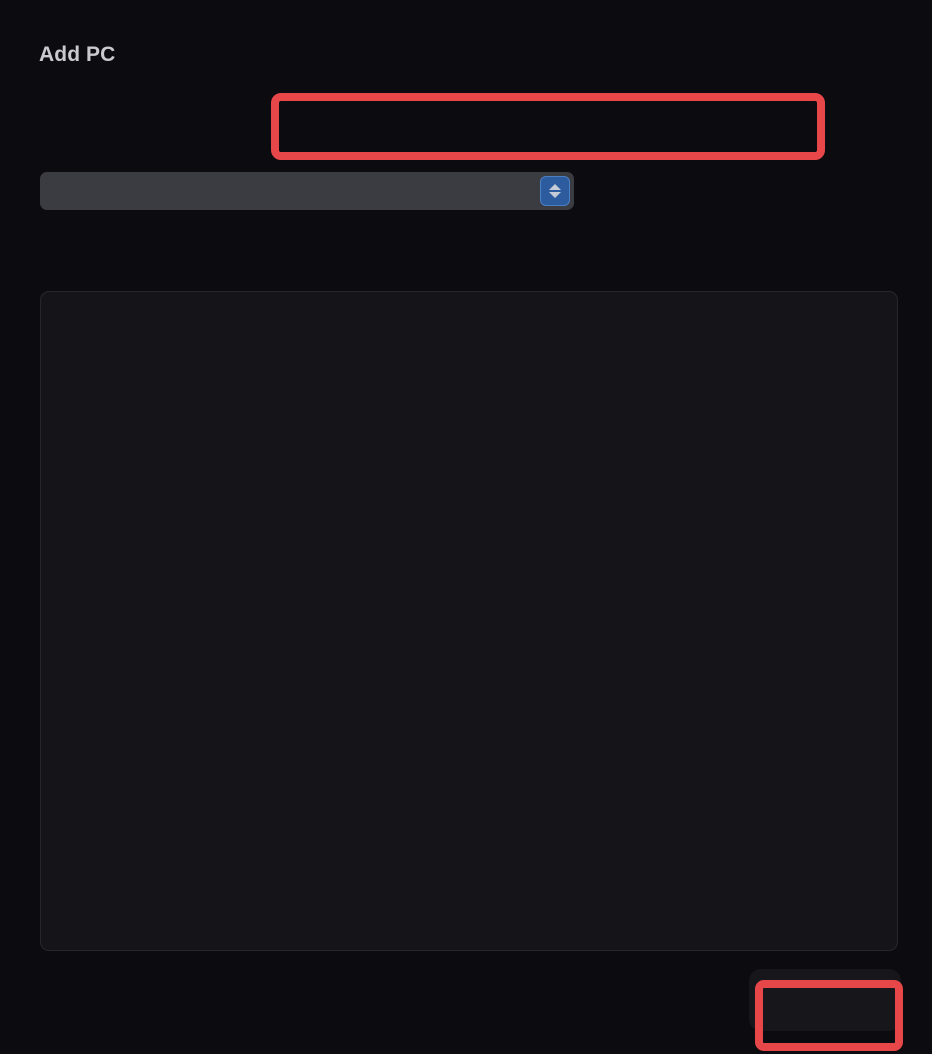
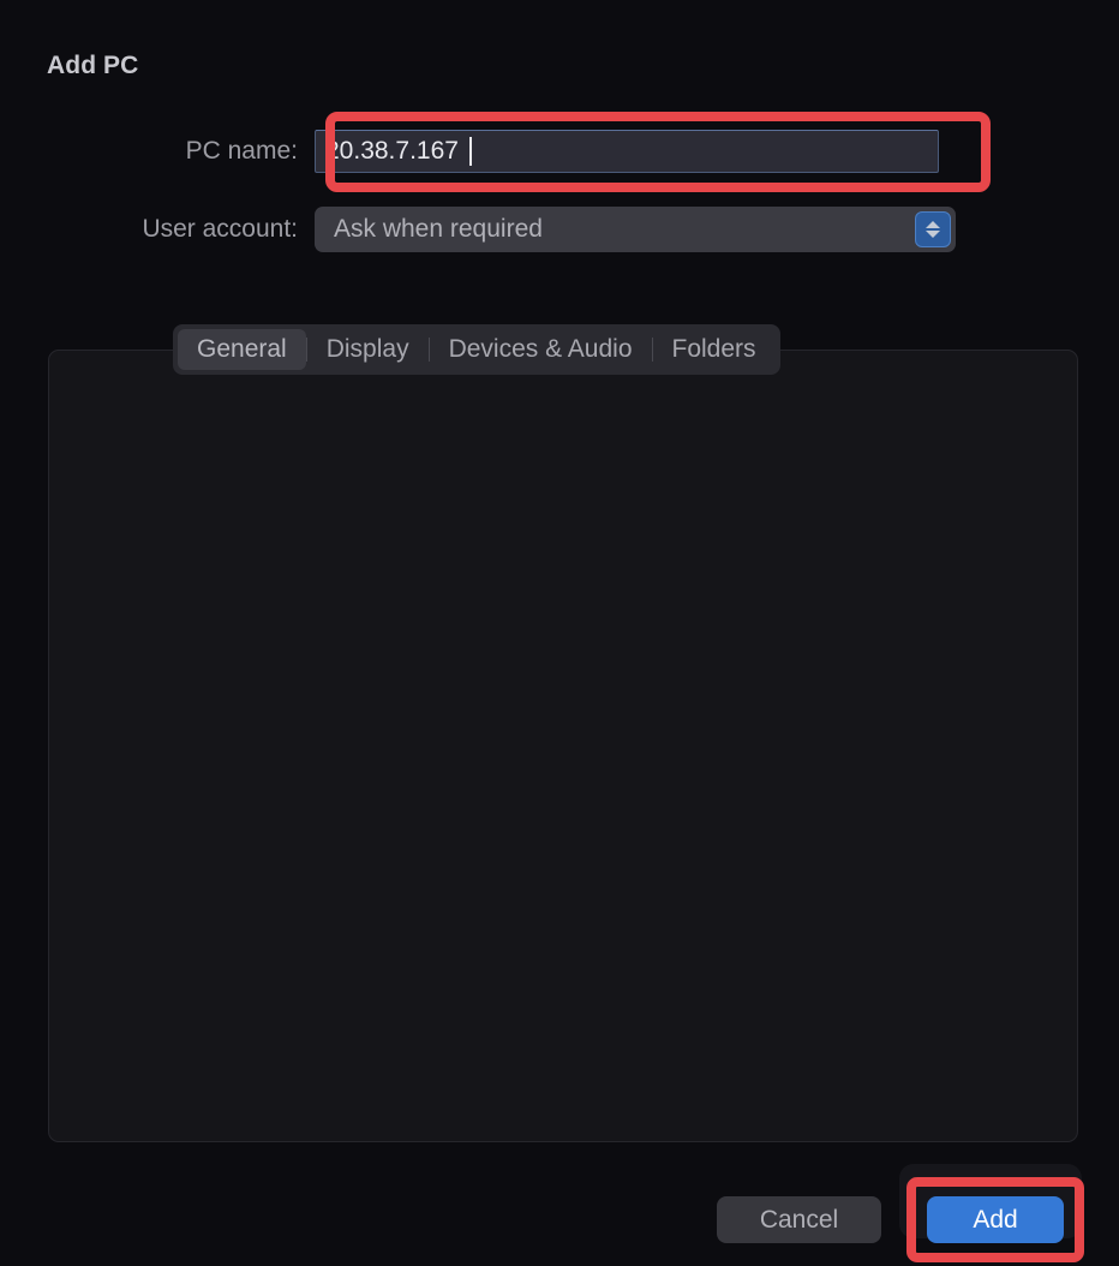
  Add PC
+ PC name:
+ 20.38.7.167
+ User account:
+ Ask when required
+ General
+ Display
+ Devices & Audio
+ Folders
+ Cancel
+ Add
